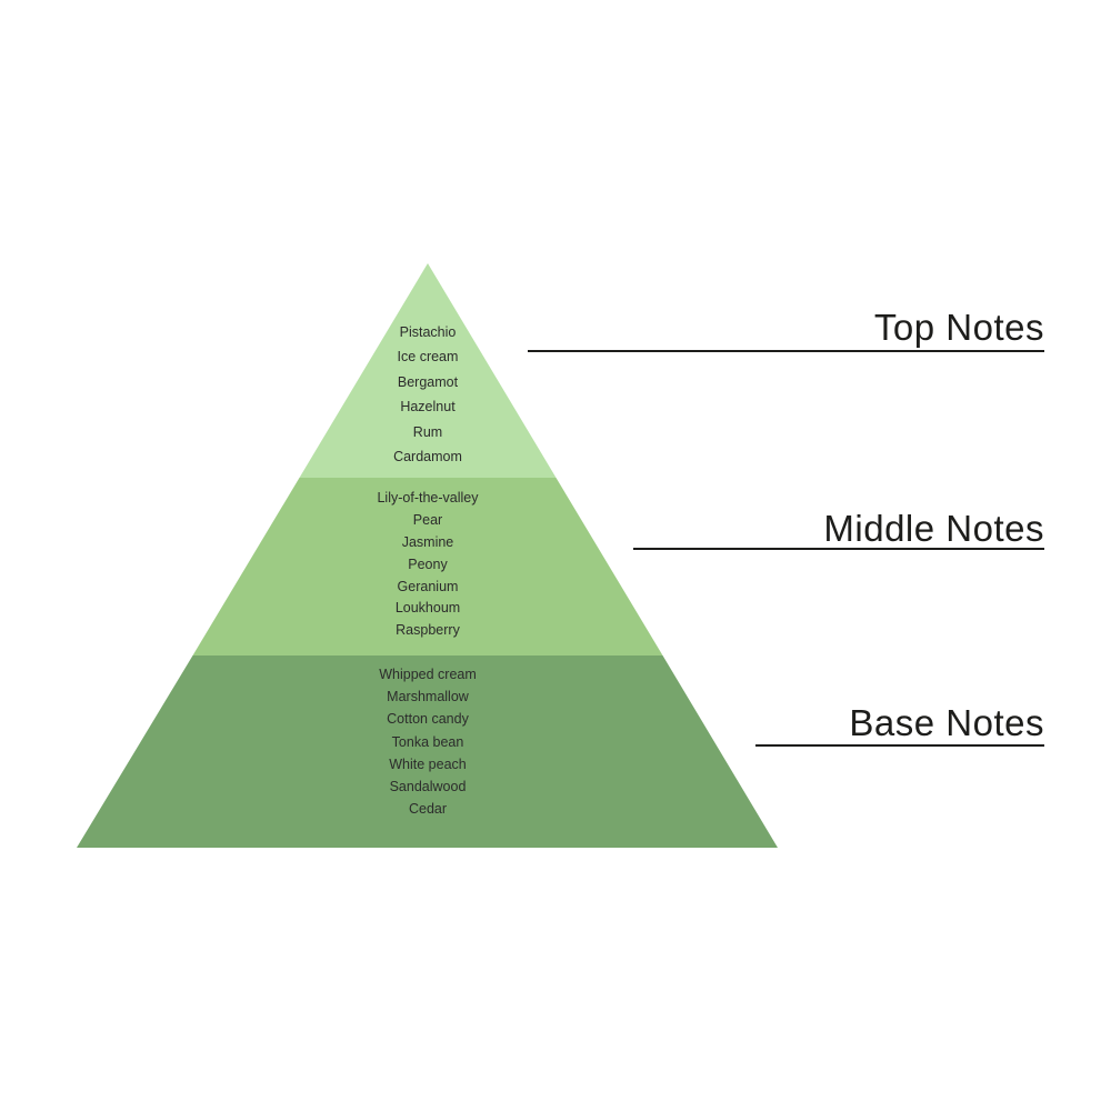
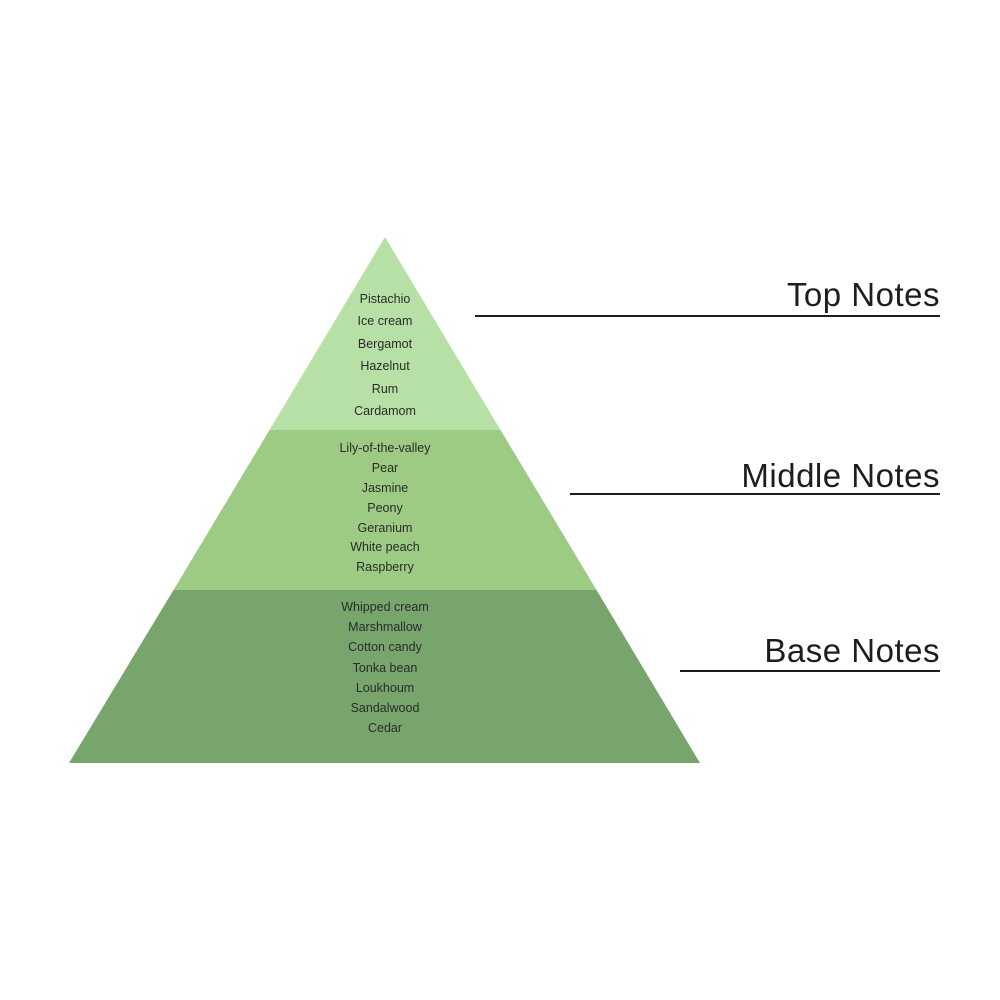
  Pistachio
  Ice cream
  Bergamot
  Hazelnut
  Rum
  Cardamom
  Lily-of-the-valley
  Pear
  Jasmine
  Peony
  Geranium
- Loukhoum
+ White peach
  Raspberry
  Whipped cream
  Marshmallow
  Cotton candy
  Tonka bean
- White peach
+ Loukhoum
  Sandalwood
  Cedar
  Top Notes
  Middle Notes
  Base Notes
